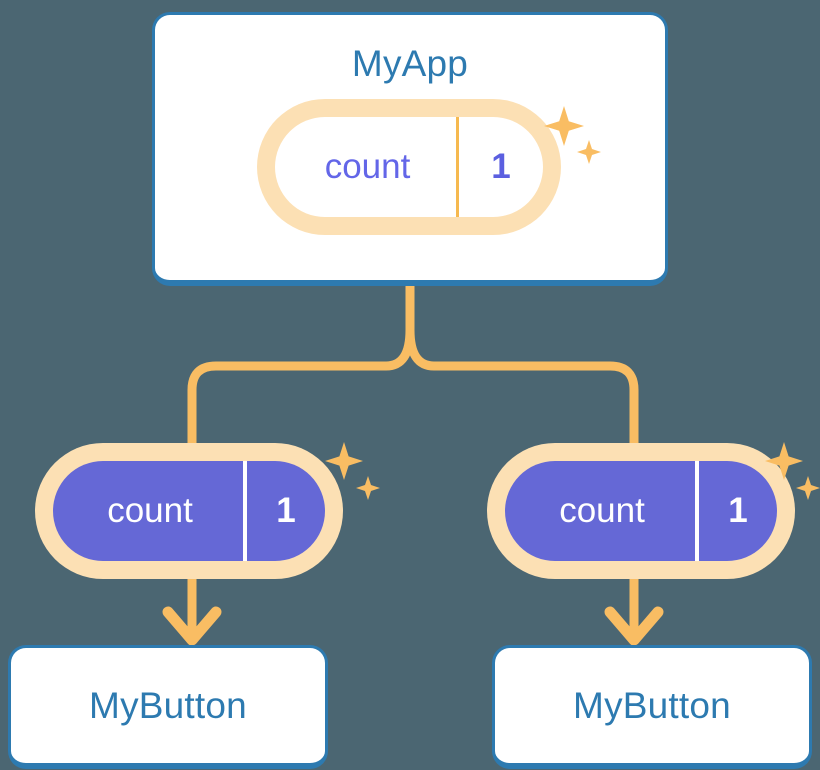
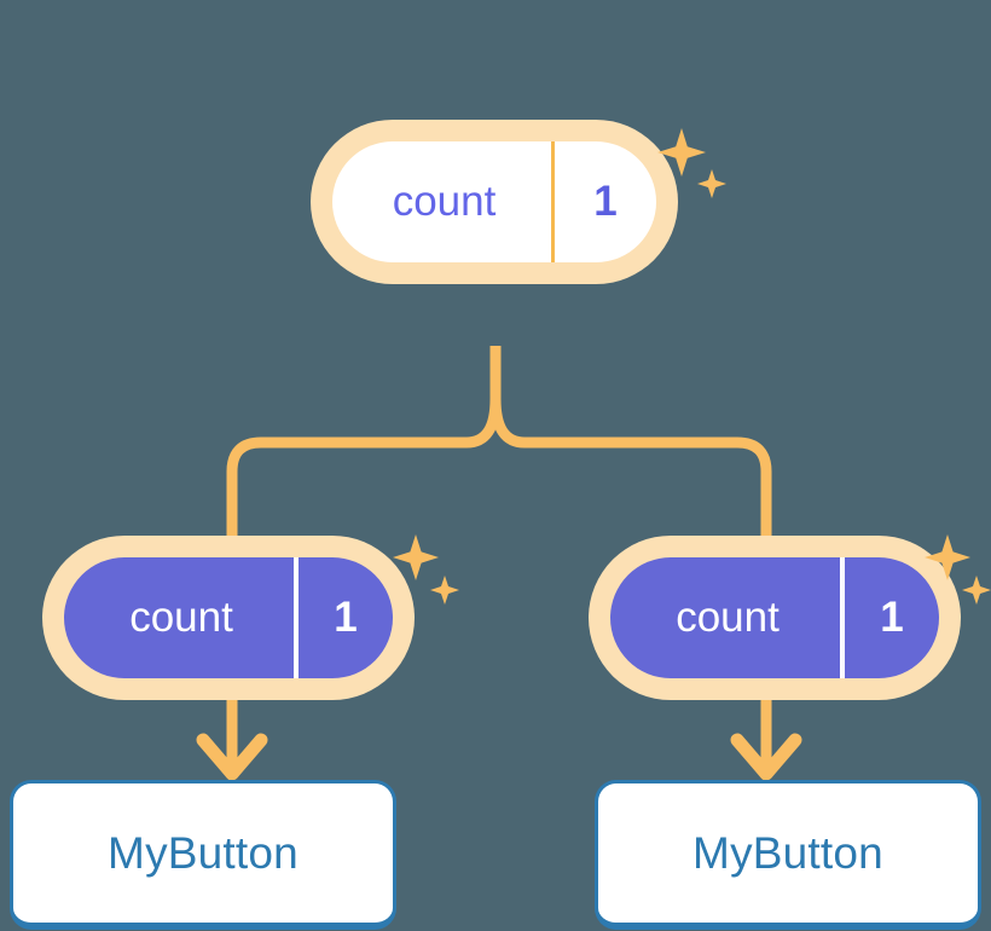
- MyApp
  count
  1
  count
  1
  MyButton
  count
  1
  MyButton
